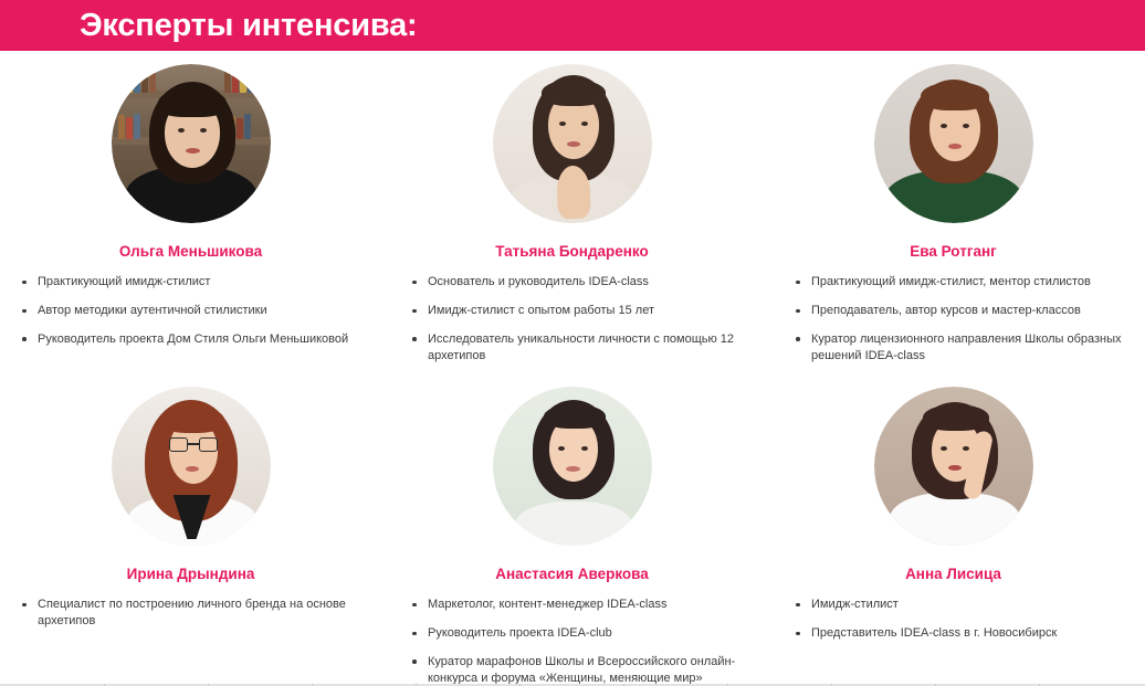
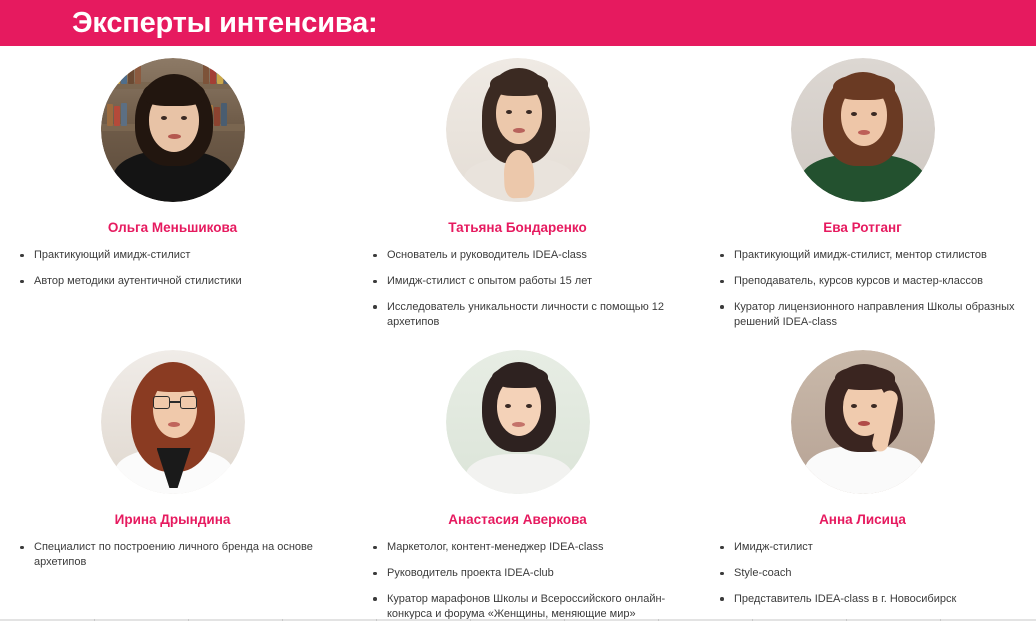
  Эксперты интенсива:
  Ольга Меньшикова
  Практикующий имидж-стилист
  Автор методики аутентичной стилистики
- Руководитель проекта Дом Стиля Ольги Меньшиковой
  Татьяна Бондаренко
  Основатель и руководитель IDEA-class
  Имидж-стилист с опытом работы 15 лет
  Исследователь уникальности личности с помощью 12 архетипов
  Ева Ротганг
  Практикующий имидж-стилист, ментор стилистов
- Преподаватель, автор курсов и мастер-классов
+ Преподаватель, курсов курсов и мастер-классов
  Куратор лицензионного направления Школы образных решений IDEA-class
  Ирина Дрындина
  Специалист по построению личного бренда на основе архетипов
  Анастасия Аверкова
  Маркетолог, контент-менеджер IDEA-class
  Руководитель проекта IDEA-club
  Куратор марафонов Школы и Всероссийского онлайн-конкурса и форума «Женщины, меняющие мир»
  Анна Лисица
  Имидж-стилист
+ Style-coach
  Представитель IDEA-class в г. Новосибирск
